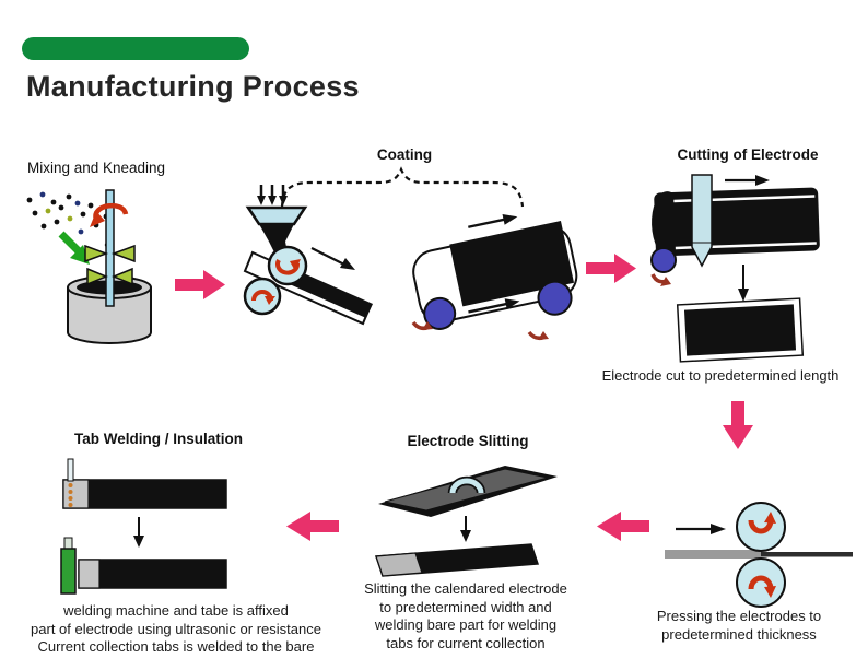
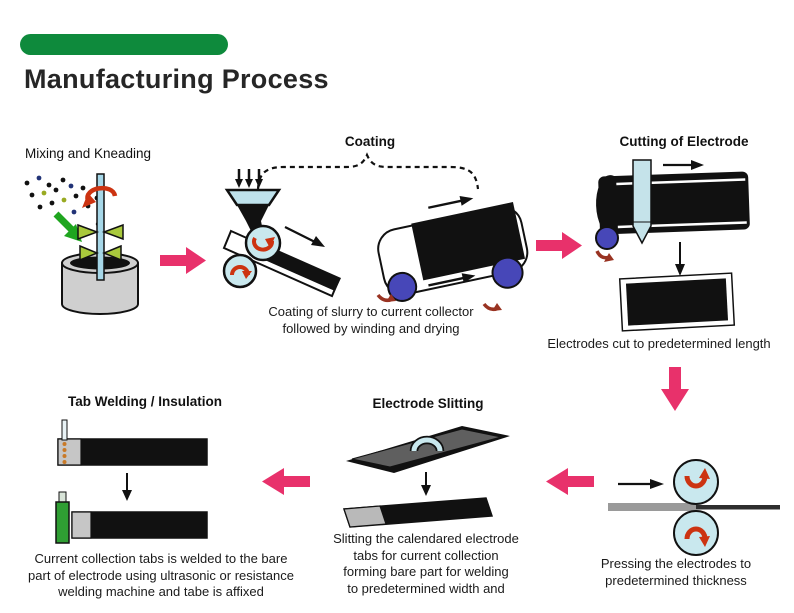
  Manufacturing Process
  Mixing and Kneading
  Coating
+ Coating of slurry to current collector
+ followed by winding and drying
  Cutting of Electrode
- Electrode cut to predetermined length
+ Electrodes cut to predetermined length
  Pressing the electrodes to
  predetermined thickness
  Electrode Slitting
  Slitting the calendared electrode
- to predetermined width and
+ tabs for current collection
- welding bare part for welding
+ forming bare part for welding
- tabs for current collection
+ to predetermined width and
  Tab Welding / Insulation
- welding machine and tabe is affixed
+ Current collection tabs is welded to the bare
  part of electrode using ultrasonic or resistance
- Current collection tabs is welded to the bare
+ welding machine and tabe is affixed
